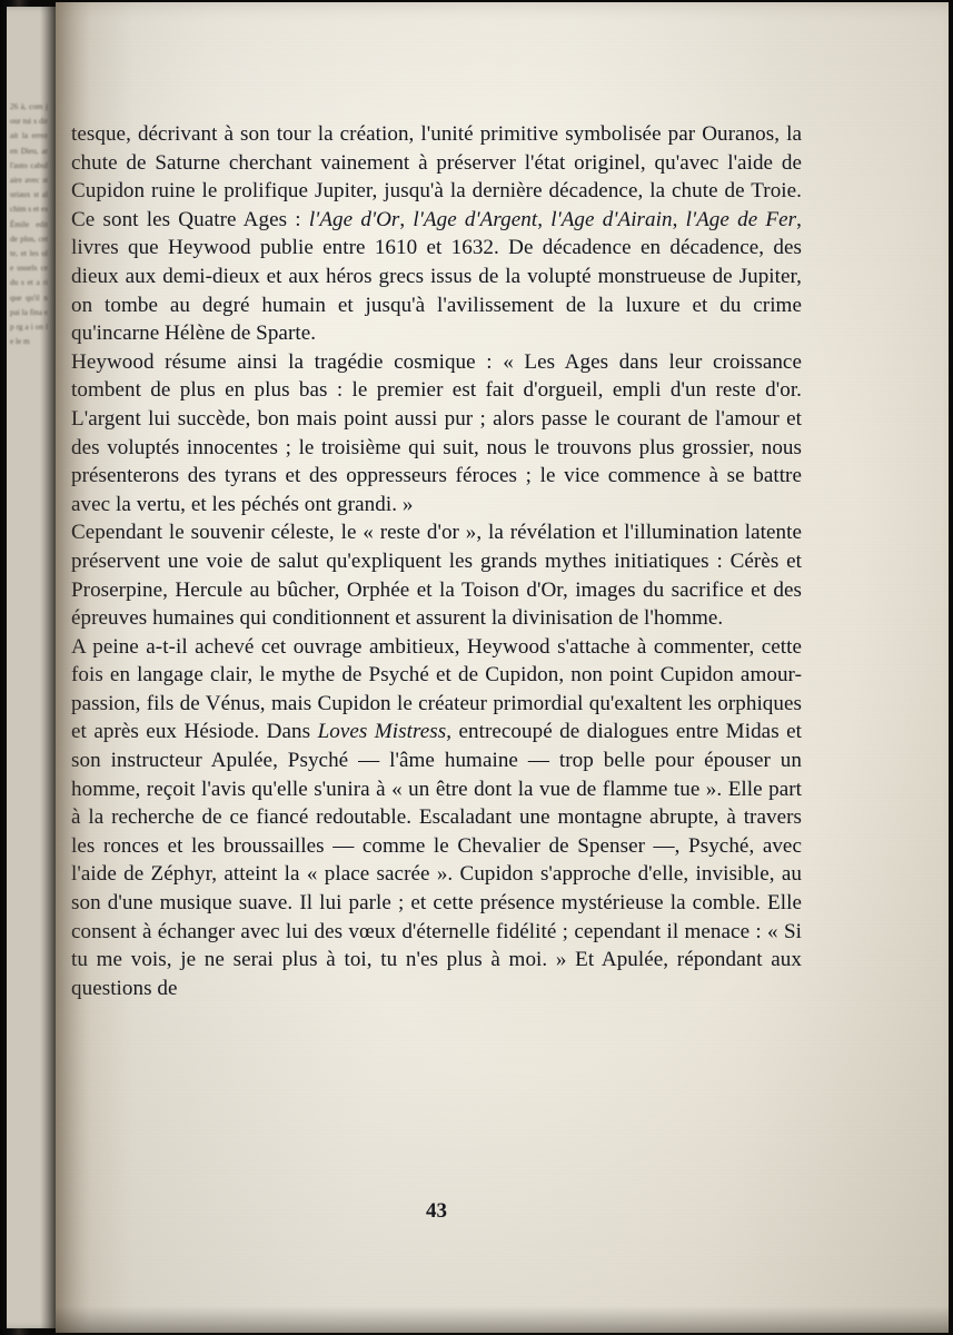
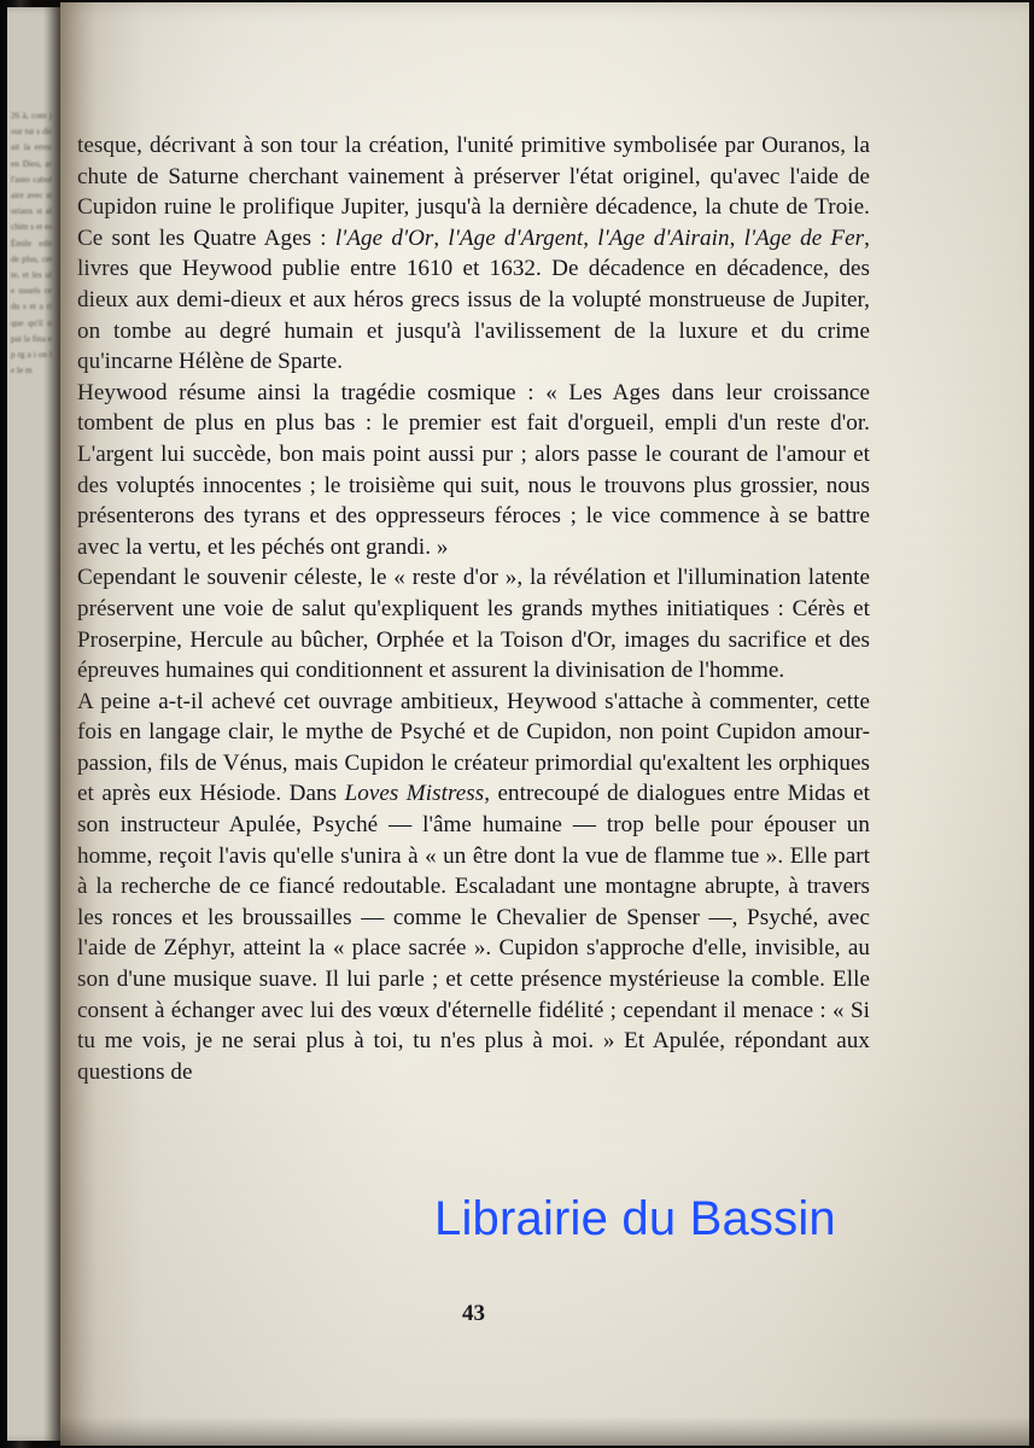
  26 à, coour tui sait la er en Dieu, l'auto caaire avec uriaux stchim s et Émile e de plus,te, et les e usuels que qu'il pai la fin p rg a i o e le m
+ Librairie du Bassin
